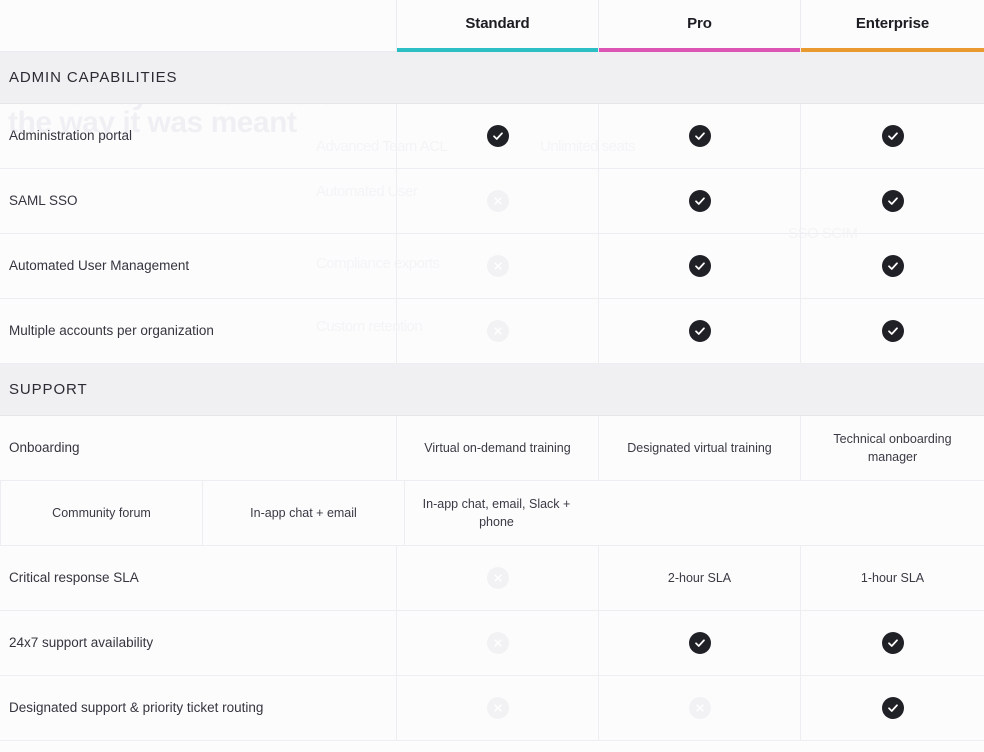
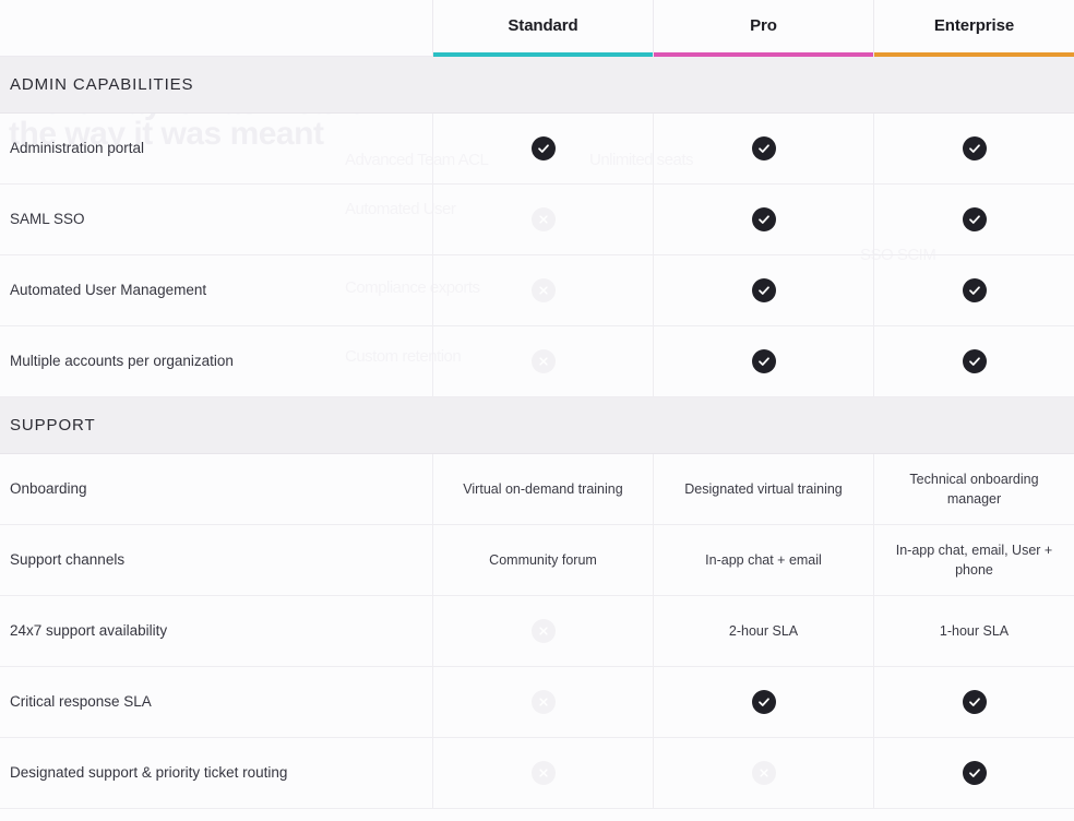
  the way it was meant
  Standard
  Pro
  Enterprise
  ADMIN CAPABILITIES
  Administration portal
  SAML SSO
  Automated User Management
  Multiple accounts per organization
  SUPPORT
  Onboarding
  Virtual on-demand training
  Designated virtual training
  Technical onboarding manager
+ Support channels
  Community forum
  In-app chat + email
- In-app chat, email, Slack + phone
+ In-app chat, email, User + phone
- Critical response SLA
+ 24x7 support availability
  2-hour SLA
  1-hour SLA
- 24x7 support availability
+ Critical response SLA
  Designated support & priority ticket routing
